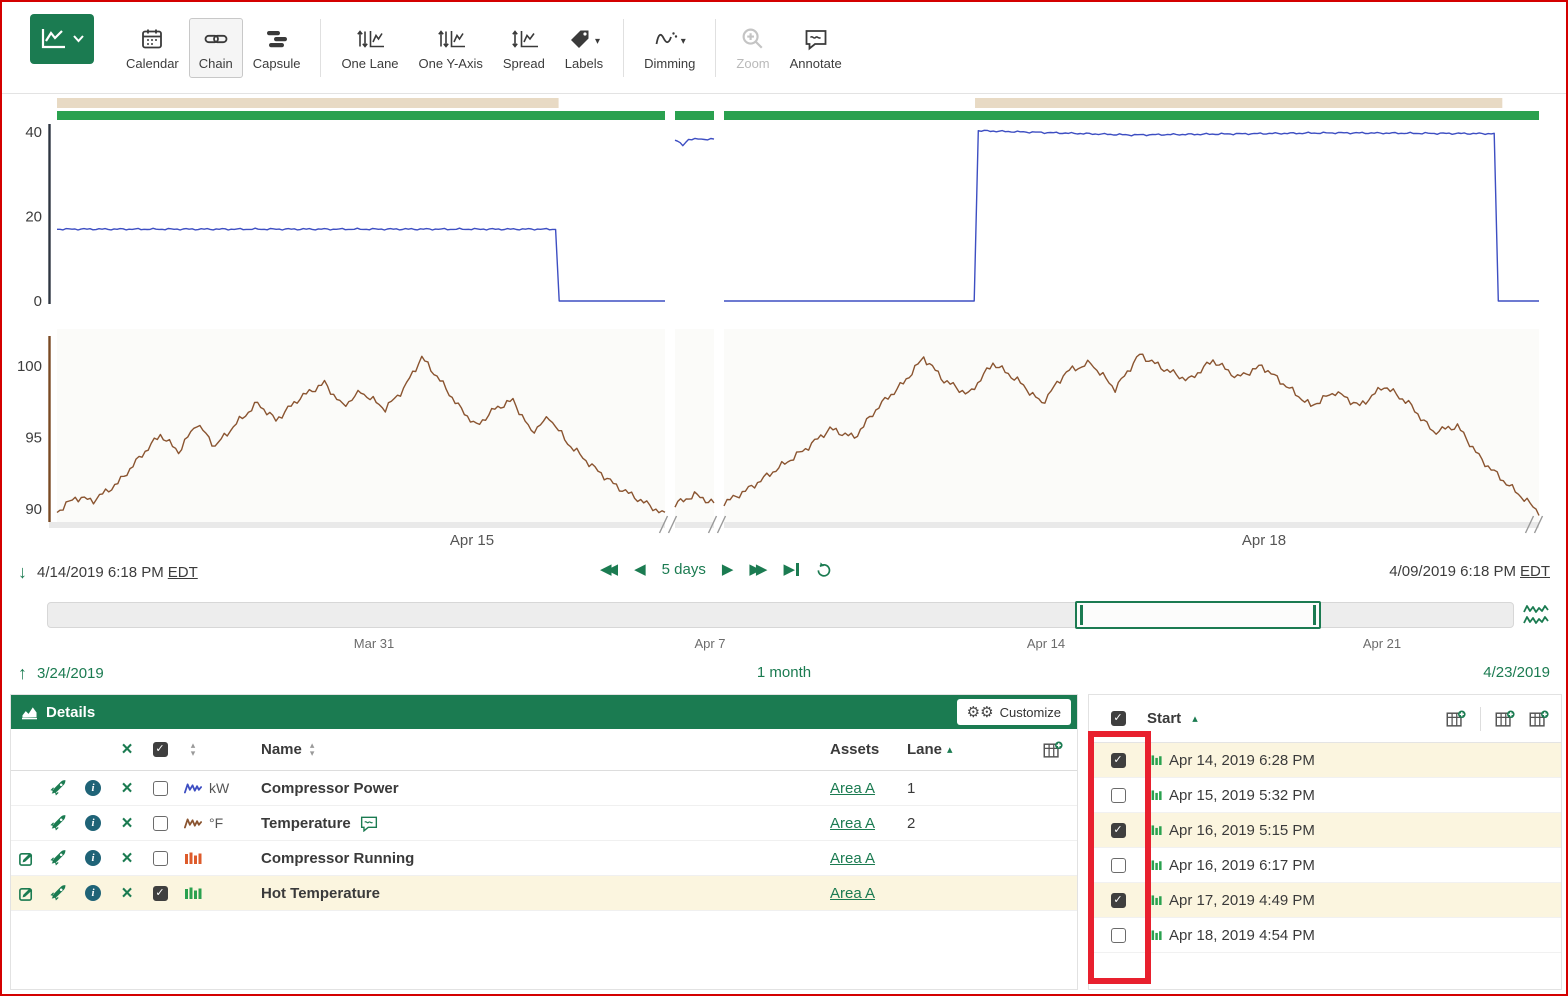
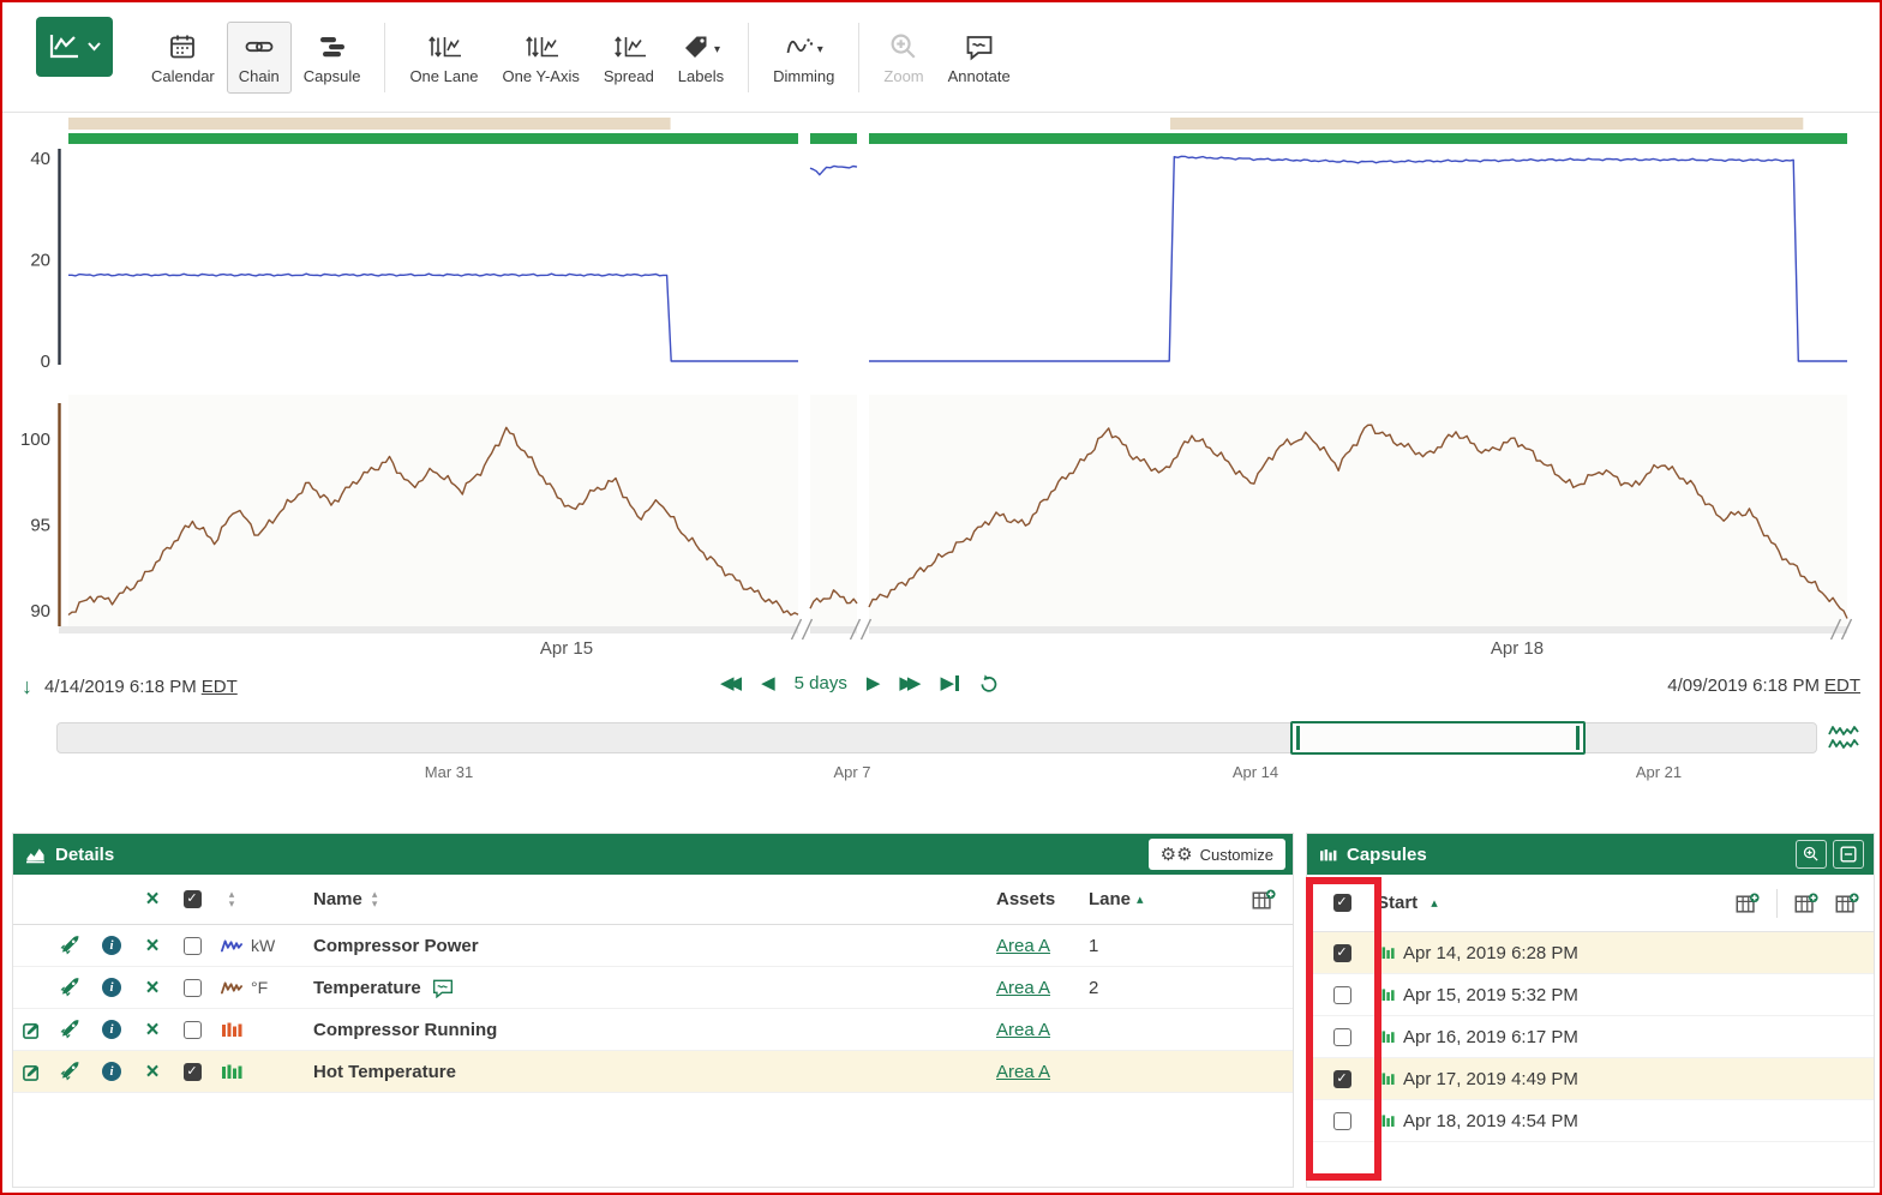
  Calendar
  Chain
  Capsule
  One Lane
  One Y-Axis
  Spread
  ▾
  Labels
  ▾
  Dimming
  Zoom
  Annotate
  40
  20
  0
  100
  95
  90
  Apr 15
  Apr 18
  ↓
  4/14/2019 6:18 PM EDT
  ◀◀
  ◀
  5 days
  ▶
  ▶▶
  ▶
  4/09/2019 6:18 PM EDT
  Mar 31
  Apr 7
  Apr 14
  Apr 21
- ↑
- 3/24/2019
- 1 month
- 4/23/2019
  Details
  ⚙⚙
  Customize
  ×
  ▴
  ▾
  Name
  ▴
  ▾
  Assets
  Lane
  ▴
  i
  ×
  kW
  Compressor Power
  Area A
  1
  i
  ×
  °F
  Temperature
  Area A
  2
  i
  ×
  Compressor Running
  Area A
  i
  ×
  Hot Temperature
  Area A
+ Capsules
  Start
  ▴
  Apr 14, 2019 6:28 PM
  Apr 15, 2019 5:32 PM
- Apr 16, 2019 5:15 PM
  Apr 16, 2019 6:17 PM
  Apr 17, 2019 4:49 PM
  Apr 18, 2019 4:54 PM
